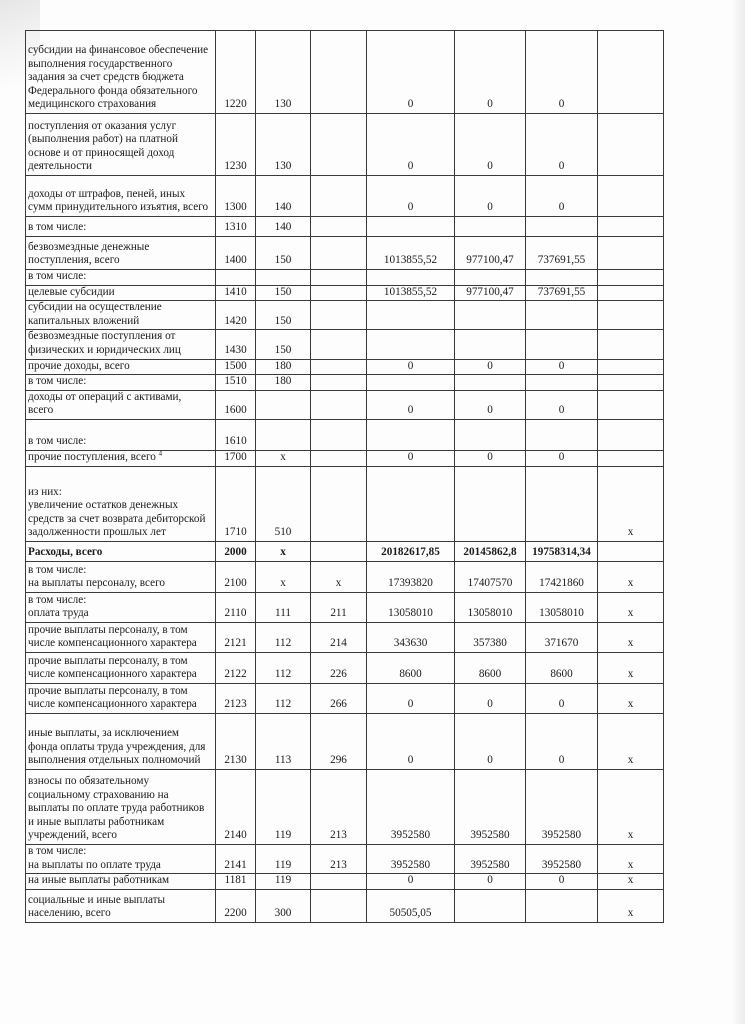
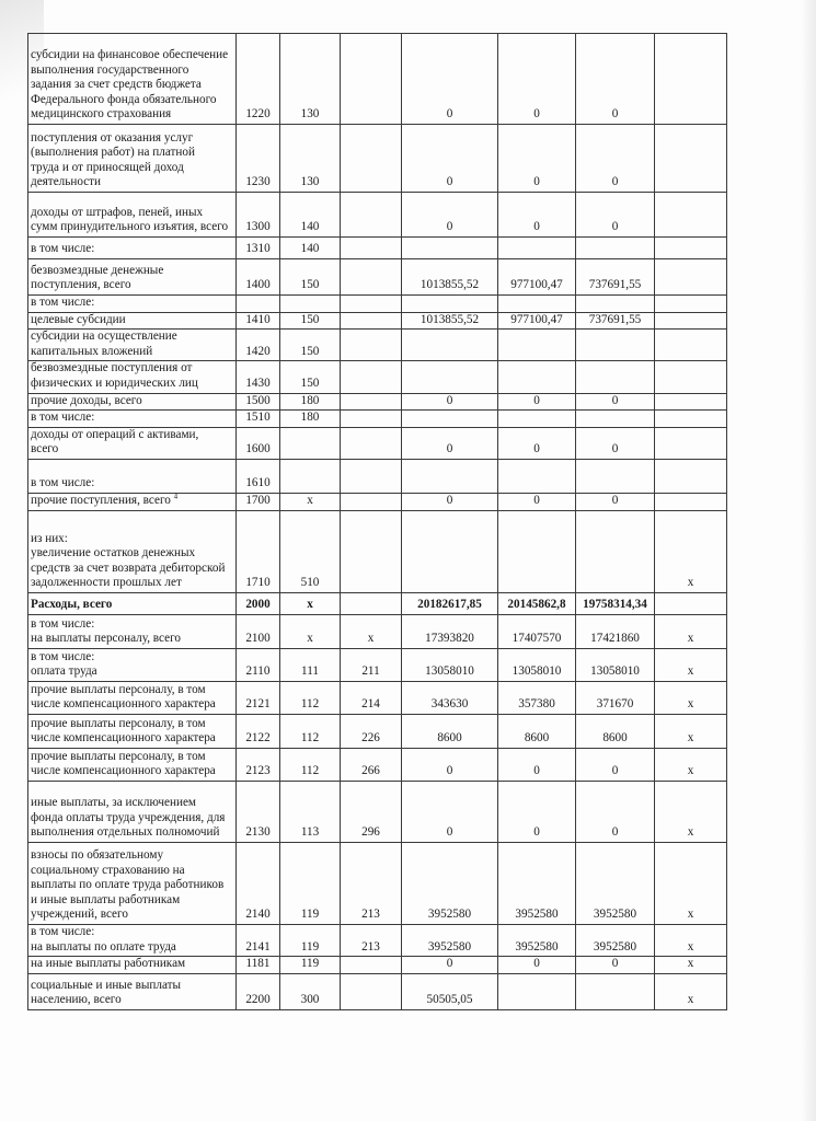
  субсидии на финансовое обеспечение выполнения государственного задания за счет средств бюджета Федерального фонда обязательного медицинского страхования	1220	130		0	0	0
- поступления от оказания услуг (выполнения работ) на платной основе и от приносящей доход деятельности	1230	130		0	0	0
+ поступления от оказания услуг (выполнения работ) на платной труда и от приносящей доход деятельности	1230	130		0	0	0
  доходы от штрафов, пеней, иных сумм принудительного изъятия, всего	1300	140		0	0	0
  в том числе:	1310	140
  безвозмездные денежные поступления, всего	1400	150		1013855,52	977100,47	737691,55
  в том числе:
  целевые субсидии	1410	150		1013855,52	977100,47	737691,55
  субсидии на осуществление капитальных вложений	1420	150
  безвозмездные поступления от физических и юридических лиц	1430	150
  прочие доходы, всего	1500	180		0	0	0
  в том числе:	1510	180
  доходы от операций с активами, всего	1600			0	0	0
  в том числе:	1610
  прочие поступления, всего 4	1700	x		0	0	0
  из них: увеличение остатков денежных средств за счет возврата дебиторской задолженности прошлых лет	1710	510					x
  Расходы, всего	2000	x		20182617,85	20145862,8	19758314,34
  в том числе: на выплаты персоналу, всего	2100	x	x	17393820	17407570	17421860	x
  в том числе: оплата труда	2110	111	211	13058010	13058010	13058010	x
  прочие выплаты персоналу, в том числе компенсационного характера	2121	112	214	343630	357380	371670	x
  прочие выплаты персоналу, в том числе компенсационного характера	2122	112	226	8600	8600	8600	x
  прочие выплаты персоналу, в том числе компенсационного характера	2123	112	266	0	0	0	x
  иные выплаты, за исключением фонда оплаты труда учреждения, для выполнения отдельных полномочий	2130	113	296	0	0	0	x
  взносы по обязательному социальному страхованию на выплаты по оплате труда работников и иные выплаты работникам учреждений, всего	2140	119	213	3952580	3952580	3952580	x
  в том числе: на выплаты по оплате труда	2141	119	213	3952580	3952580	3952580	x
  на иные выплаты работникам	1181	119		0	0	0	x
  социальные и иные выплаты населению, всего	2200	300		50505,05			x
